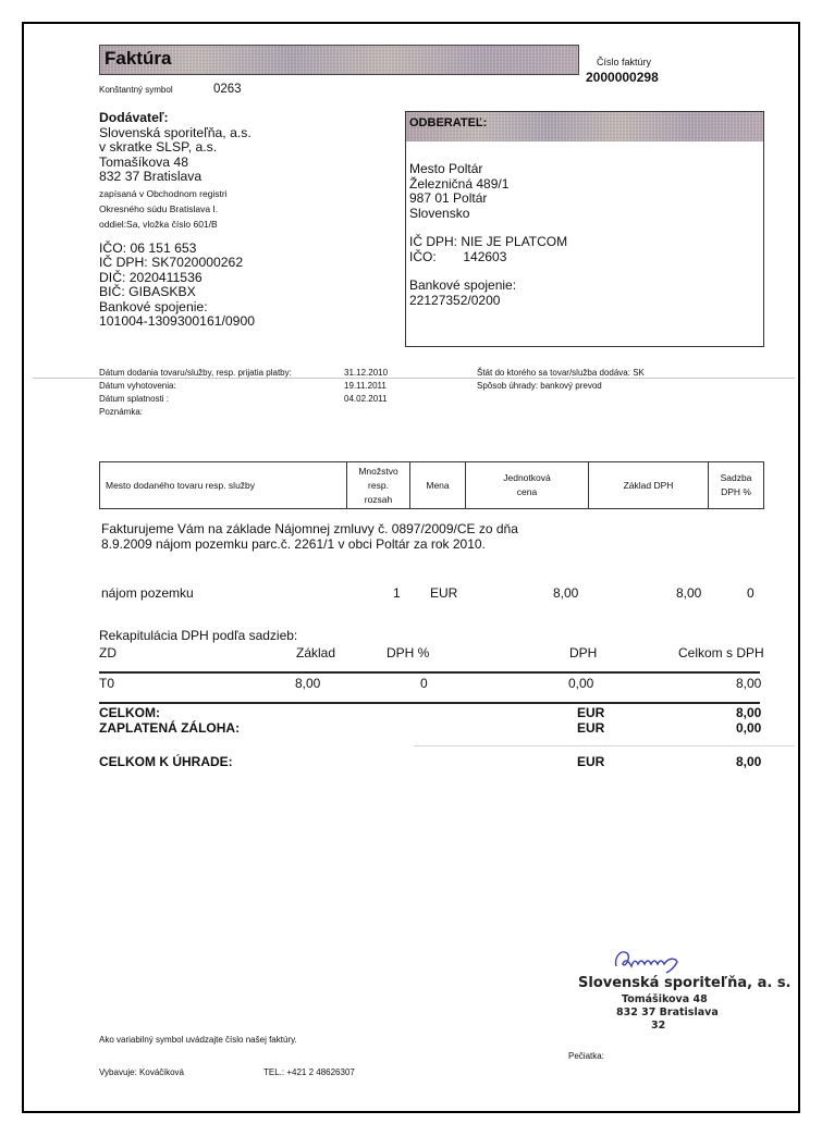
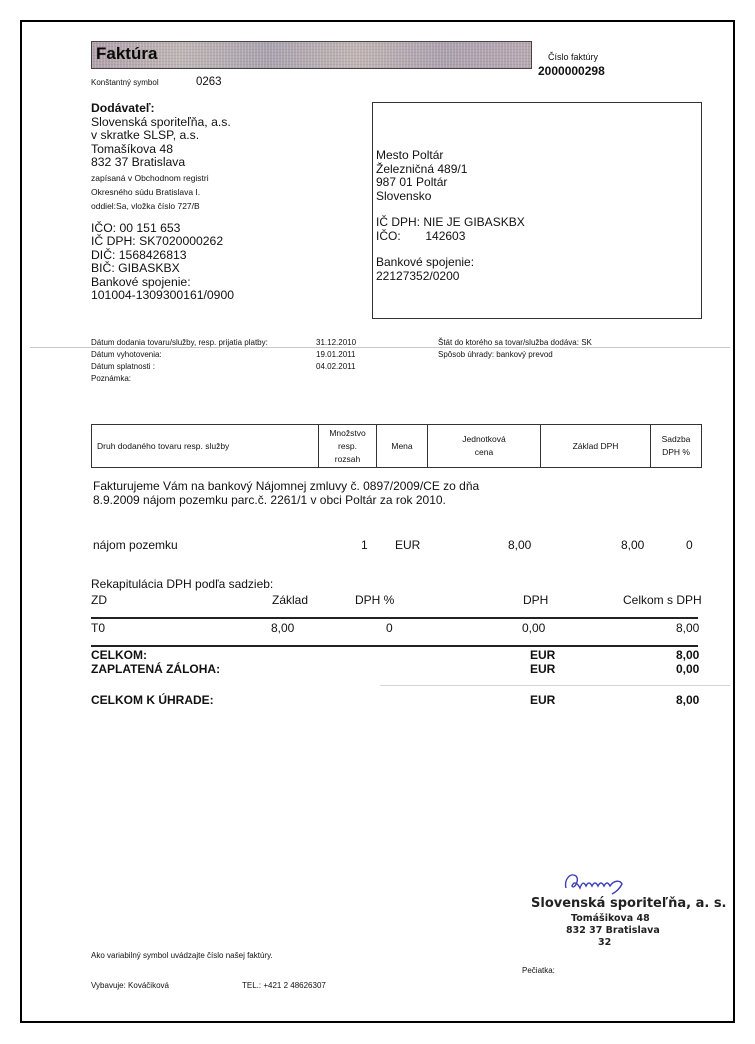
  Faktúra
  Číslo faktúry
  2000000298
  Konštantný symbol
  0263
  Dodávateľ:
  Slovenská sporiteľňa, a.s.
  v skratke SLSP, a.s.
  Tomašíkova 48
  832 37 Bratislava
  zapísaná v Obchodnom registri
  Okresného súdu Bratislava I.
- oddiel:Sa, vložka číslo 601/B
+ oddiel:Sa, vložka číslo 727/B
- IČO: 06 151 653
+ IČO: 00 151 653
  IČ DPH: SK7020000262
- DIČ: 2020411536
+ DIČ: 1568426813
  BIČ: GIBASKBX
  Bankové spojenie:
  101004-1309300161/0900
- ODBERATEĽ:
  Mesto Poltár
  Železničná 489/1
  987 01 Poltár
  Slovensko
- IČ DPH: NIE JE PLATCOM
+ IČ DPH: NIE JE GIBASKBX
  IČO: 142603
  Bankové spojenie:
  22127352/0200
  Dátum dodania tovaru/služby, resp. prijatia platby:
  31.12.2010
  Dátum vyhotovenia:
- 19.11.2011
+ 19.01.2011
  Dátum splatnosti :
  04.02.2011
  Poznámka:
  Štát do ktorého sa tovar/služba dodáva: SK
  Spôsob úhrady: bankový prevod
- Mesto dodaného tovaru resp. služby	Množstvo resp. rozsah	Mena	Jednotková cena	Základ DPH	Sadzba DPH %
+ Druh dodaného tovaru resp. služby	Množstvo resp. rozsah	Mena	Jednotková cena	Základ DPH	Sadzba DPH %
- Fakturujeme Vám na základe Nájomnej zmluvy č. 0897/2009/CE zo dňa
+ Fakturujeme Vám na bankový Nájomnej zmluvy č. 0897/2009/CE zo dňa
  8.9.2009 nájom pozemku parc.č. 2261/1 v obci Poltár za rok 2010.
  nájom pozemku
  1
  EUR
  8,00
  8,00
  0
  Rekapitulácia DPH podľa sadzieb:
  ZD
  Základ
  DPH %
  DPH
  Celkom s DPH
  T0
  8,00
  0
  0,00
  8,00
  CELKOM:
  EUR
  8,00
  ZAPLATENÁ ZÁLOHA:
  EUR
  0,00
  CELKOM K ÚHRADE:
  EUR
  8,00
  Slovenská sporiteľňa, a. s.
  Tomášikova 48
  832 37 Bratislava
  32
  Pečiatka:
  Ako variabilný symbol uvádzajte číslo našej faktúry.
  Vybavuje: Kováčiková
  TEL.: +421 2 48626307
